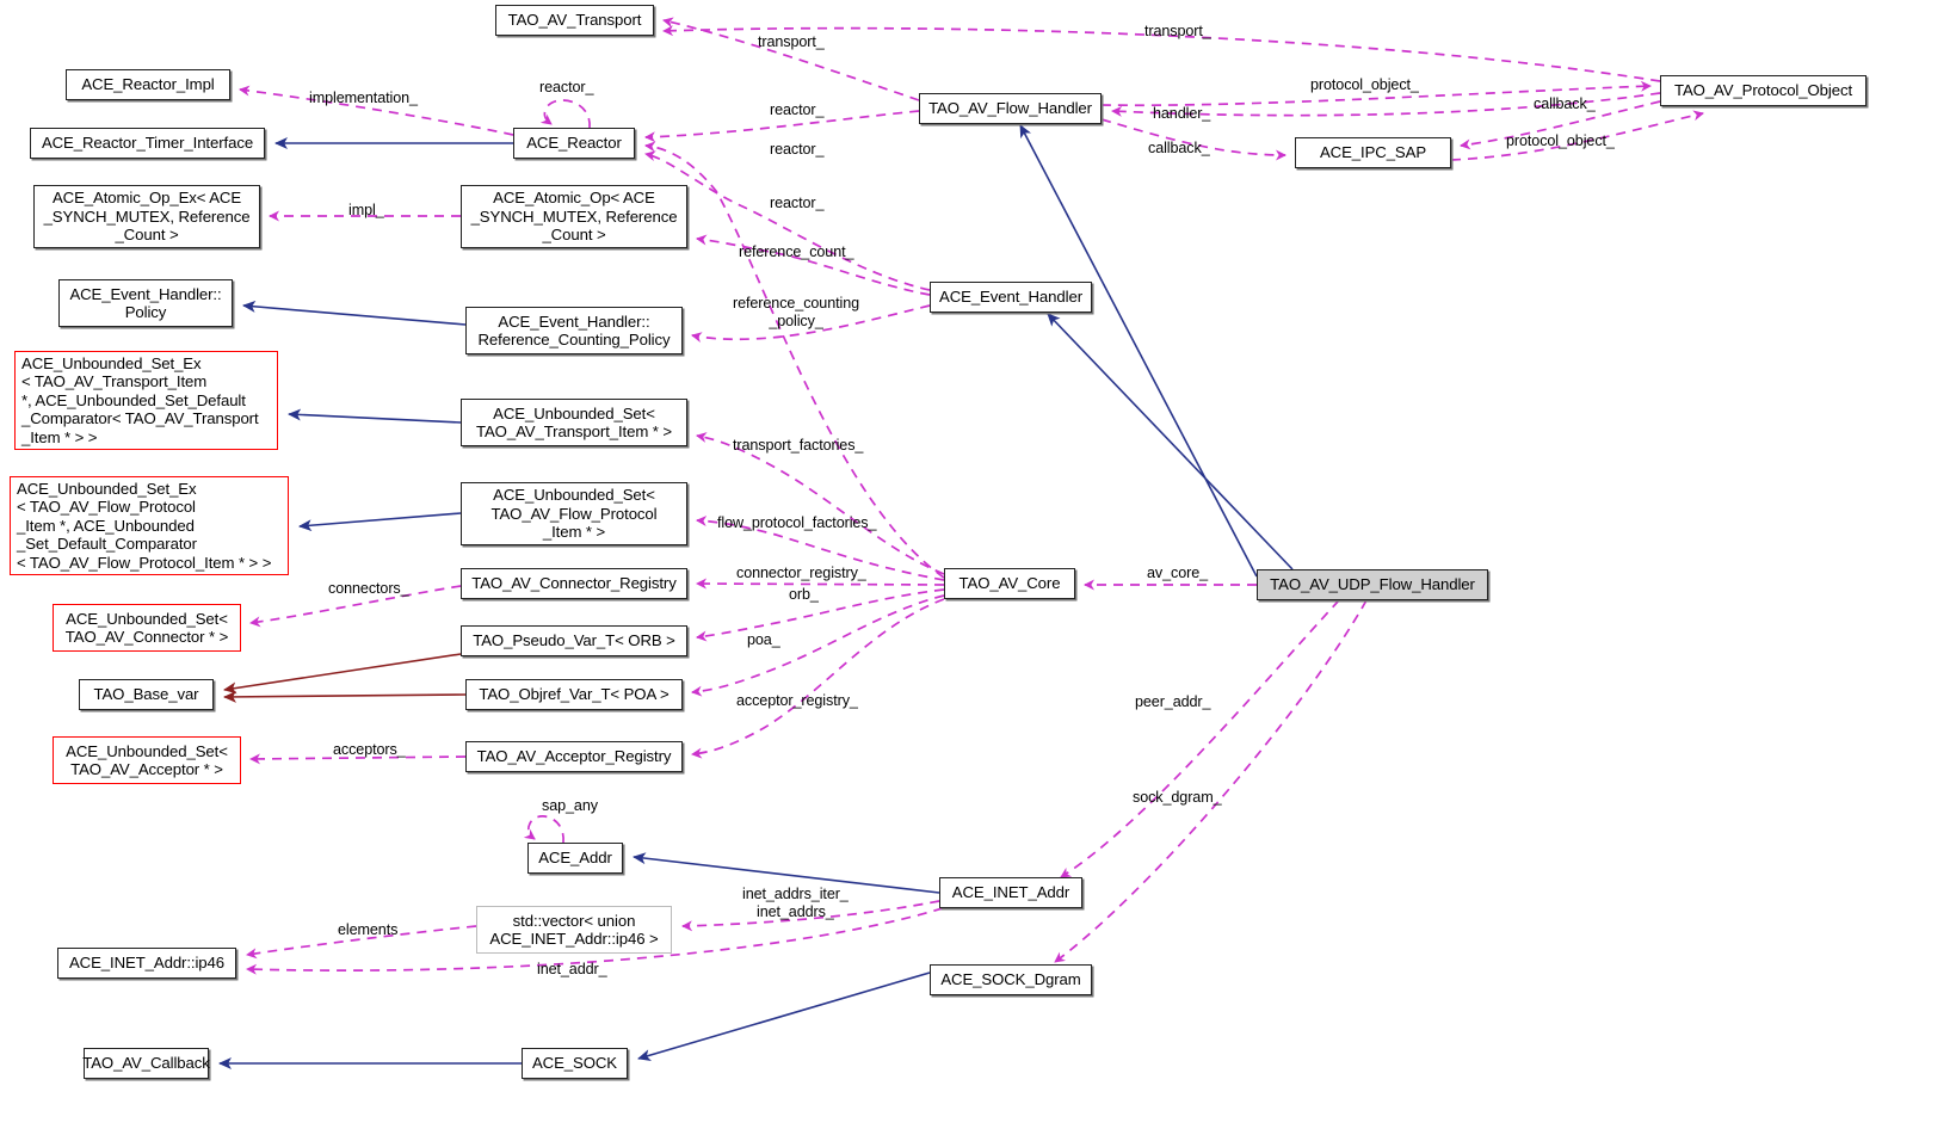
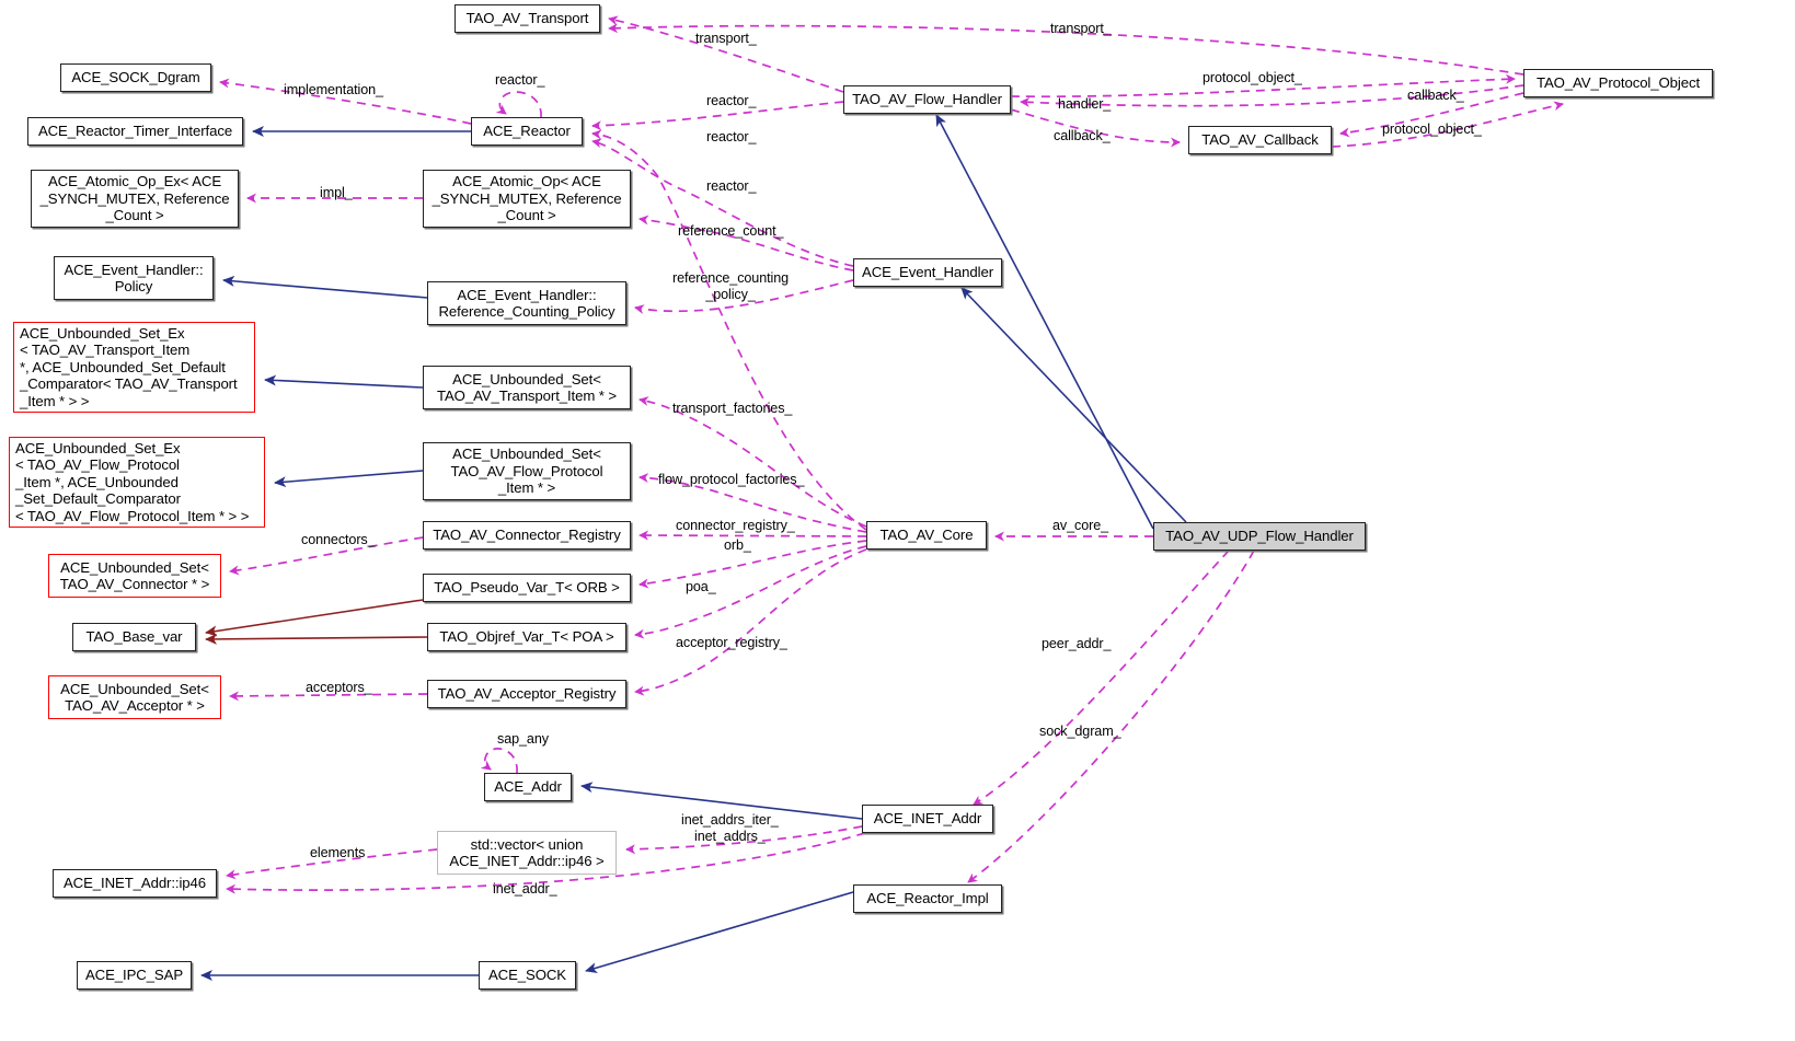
  TAO_AV_Transport
- ACE_Reactor_Impl
+ ACE_SOCK_Dgram
  ACE_Reactor_Timer_Interface
  ACE_Reactor
  TAO_AV_Flow_Handler
- ACE_IPC_SAP
+ TAO_AV_Callback
  TAO_AV_Protocol_Object
  ACE_Atomic_Op_Ex< ACE
  _SYNCH_MUTEX, Reference
  _Count >
  ACE_Atomic_Op< ACE
  _SYNCH_MUTEX, Reference
  _Count >
  ACE_Event_Handler::
  Policy
  ACE_Event_Handler::
  Reference_Counting_Policy
  ACE_Event_Handler
  ACE_Unbounded_Set_Ex
  < TAO_AV_Transport_Item
  *, ACE_Unbounded_Set_Default
  _Comparator< TAO_AV_Transport
  _Item * > >
  ACE_Unbounded_Set<
  TAO_AV_Transport_Item * >
  ACE_Unbounded_Set_Ex
  < TAO_AV_Flow_Protocol
  _Item *, ACE_Unbounded
  _Set_Default_Comparator
  < TAO_AV_Flow_Protocol_Item * > >
  ACE_Unbounded_Set<
  TAO_AV_Flow_Protocol
  _Item * >
  TAO_AV_Connector_Registry
  ACE_Unbounded_Set<
  TAO_AV_Connector * >
  TAO_Pseudo_Var_T< ORB >
  TAO_Base_var
  TAO_Objref_Var_T< POA >
  ACE_Unbounded_Set<
  TAO_AV_Acceptor * >
  TAO_AV_Acceptor_Registry
  TAO_AV_Core
  TAO_AV_UDP_Flow_Handler
  ACE_Addr
  std::vector< union
  ACE_INET_Addr::ip46 >
  ACE_INET_Addr::ip46
  ACE_INET_Addr
- ACE_SOCK_Dgram
+ ACE_Reactor_Impl
- TAO_AV_Callback
+ ACE_IPC_SAP
  ACE_SOCK
  transport_
  transport_
  implementation_
  reactor_
  reactor_
  reactor_
  reactor_
  protocol_object_
  handler_
  callback_
  callback_
  protocol_object_
  impl_
  reference_count_
  reference_counting
  _policy_
  transport_factories_
  flow_protocol_factories_
  connectors_
  connector_registry_
  orb_
  poa_
  acceptor_registry_
  acceptors_
  av_core_
  peer_addr_
  sock_dgram_
  sap_any
  inet_addrs_iter_
  inet_addrs_
  elements
  inet_addr_
